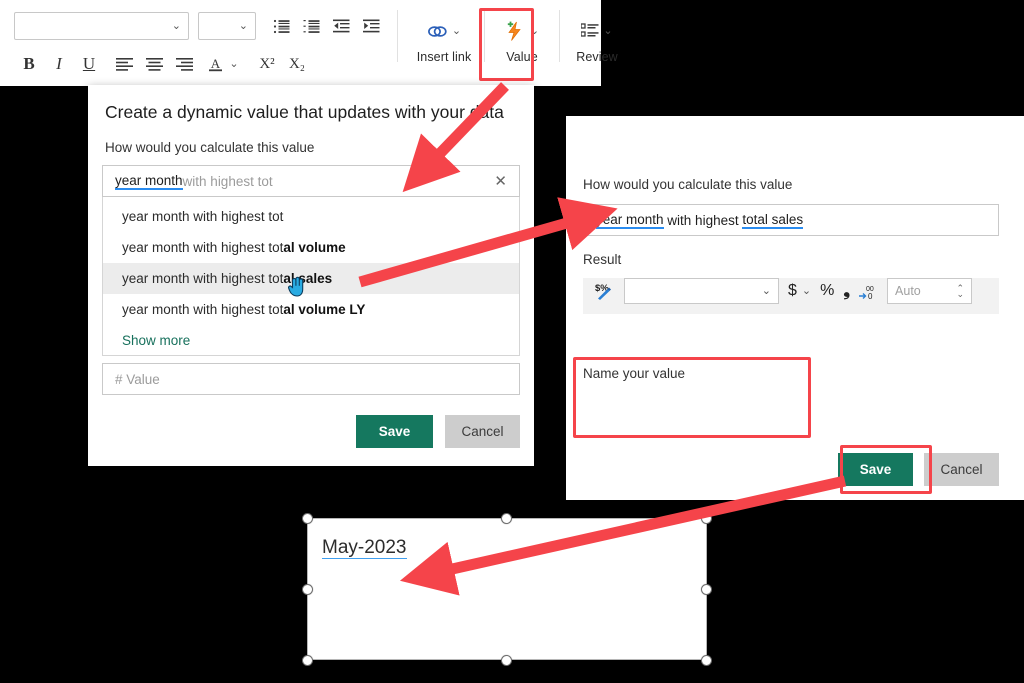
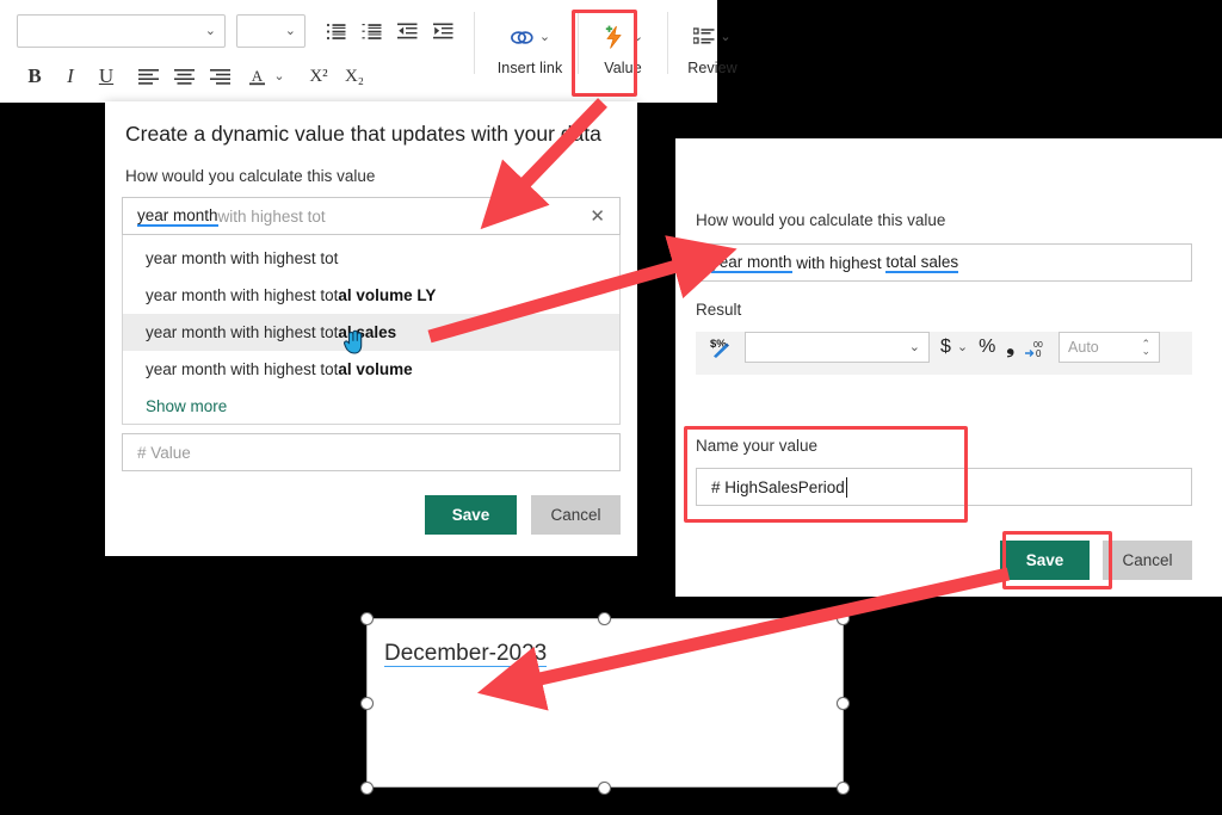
  ⌄
  ⌄
  B
  I
  U
  A
  ⌄
  X²
  X₂
  ⌄
  Insert link
  ⌄
  Value
  ⌄
  Review
  Create a dynamic value that updates with yourta
  How would you calculate this value
  year month
  with highest tot
  ✕
  year month with highest tot
  year month with highest tot
- al volume
+ al volume LY
  year month with highest tot
  a sales
  year month with highest tot
- al volume LY
+ al volume
  Show more
  # Value
  Save
  Cancel
  How would you calculate this value
  year month
  with highest
  total sales
  Result
  $%
  ⌄
  $
  ⌄
  %
  ❟
  0
  Auto
  ⌃
  ⌄
  Name your value
+ # HighSalesPeriod
  Save
  Cancel
- May-2023
+ December-2023
